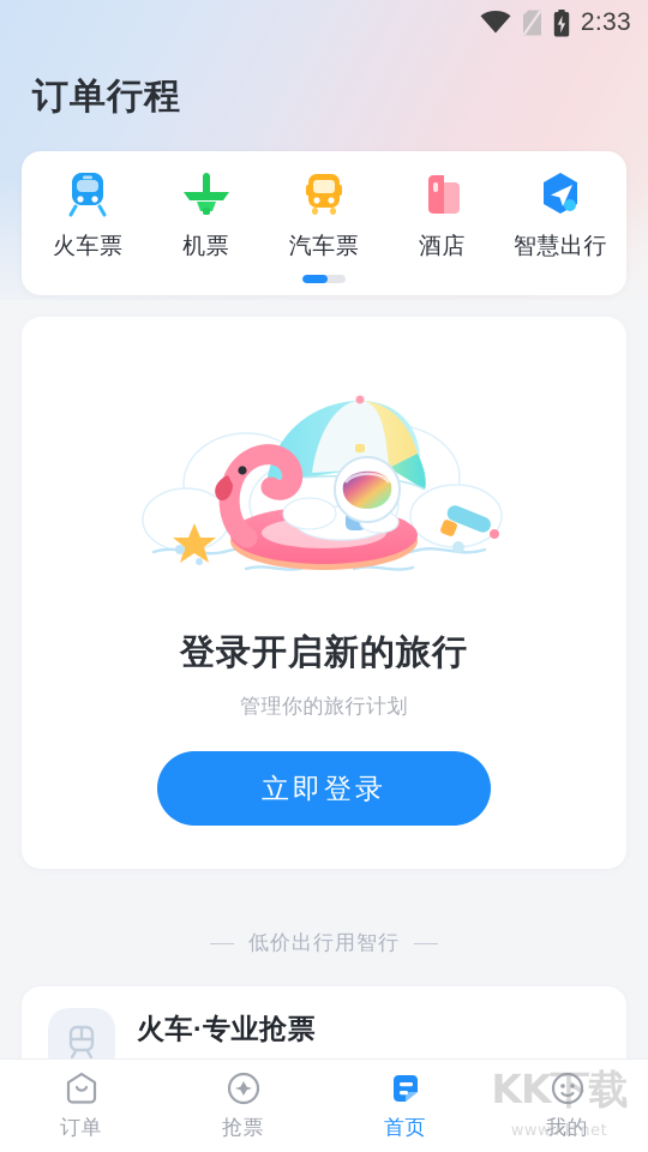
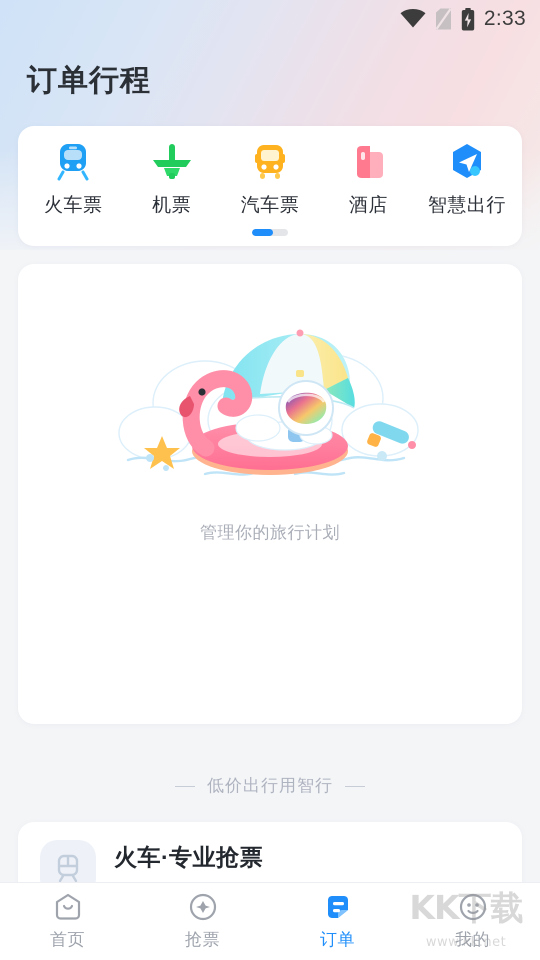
  2:33
  订单行程
  火车票
  机票
  汽车票
  酒店
  智慧出行
- 登录开启新的旅行
  管理你的旅行计划
- 立即登录
  低价出行用智行
  火车·专业抢票
- 订单
+ 首页
  抢票
- 首页
+ 订单
  我的
  KK下载
  www.kk.net
